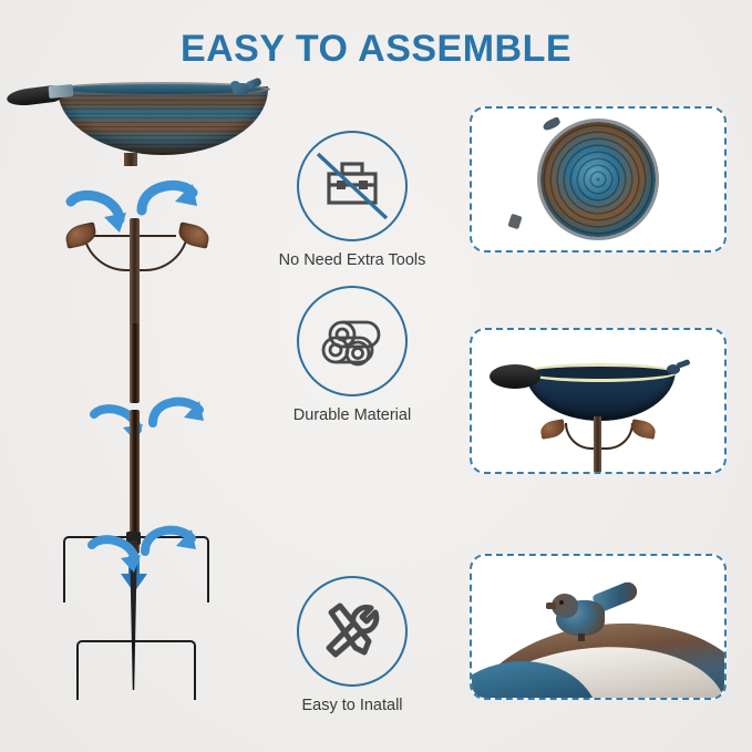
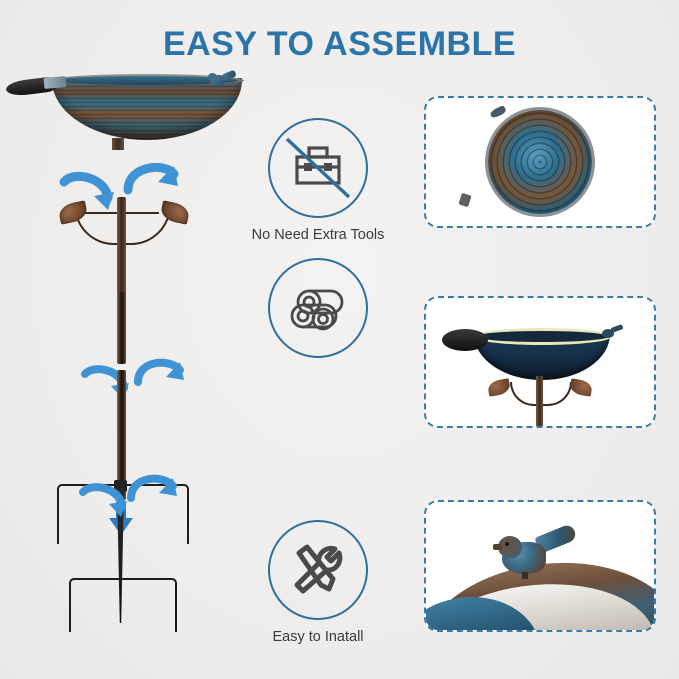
  EASY TO ASSEMBLE
  No Need Extra Tools
- Durable Material
  Easy to Inatall
